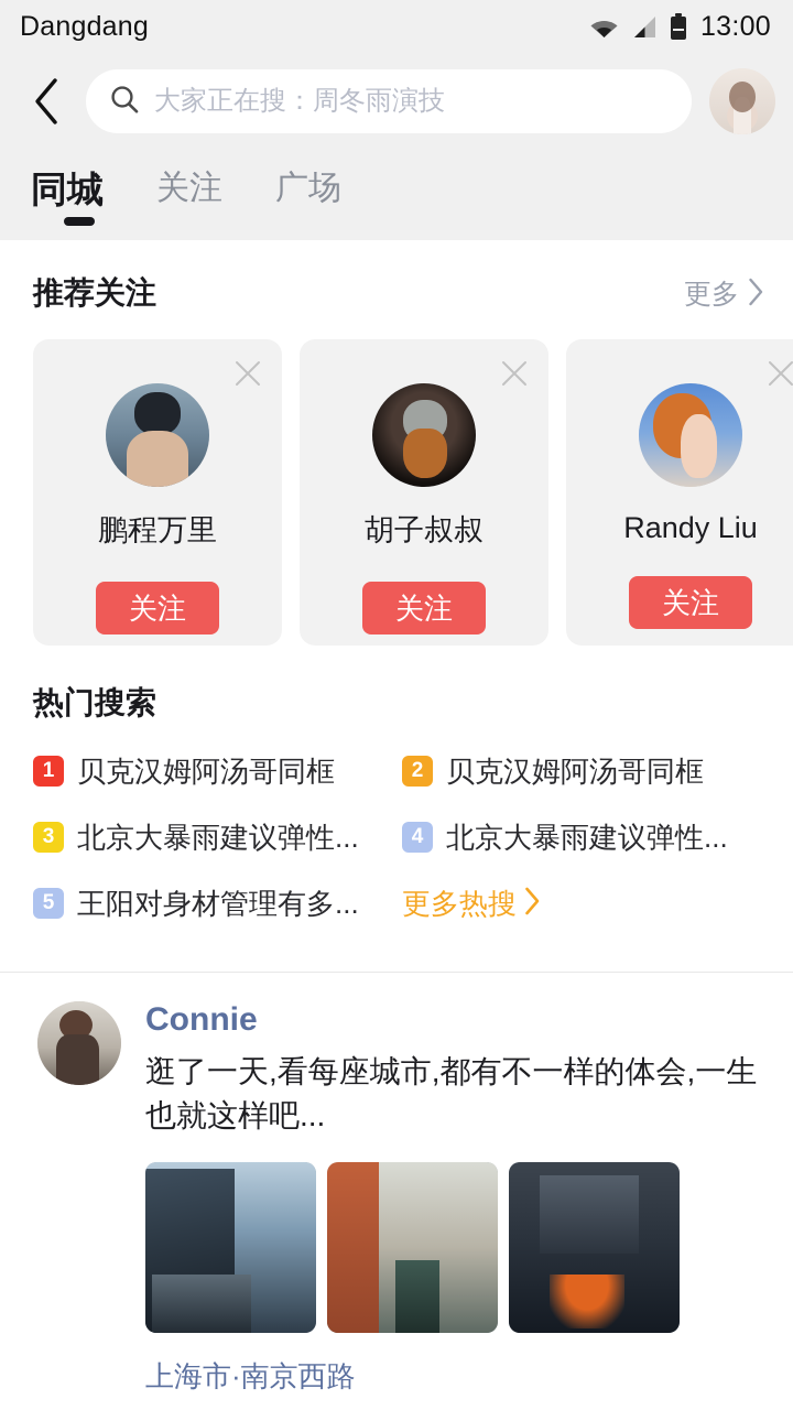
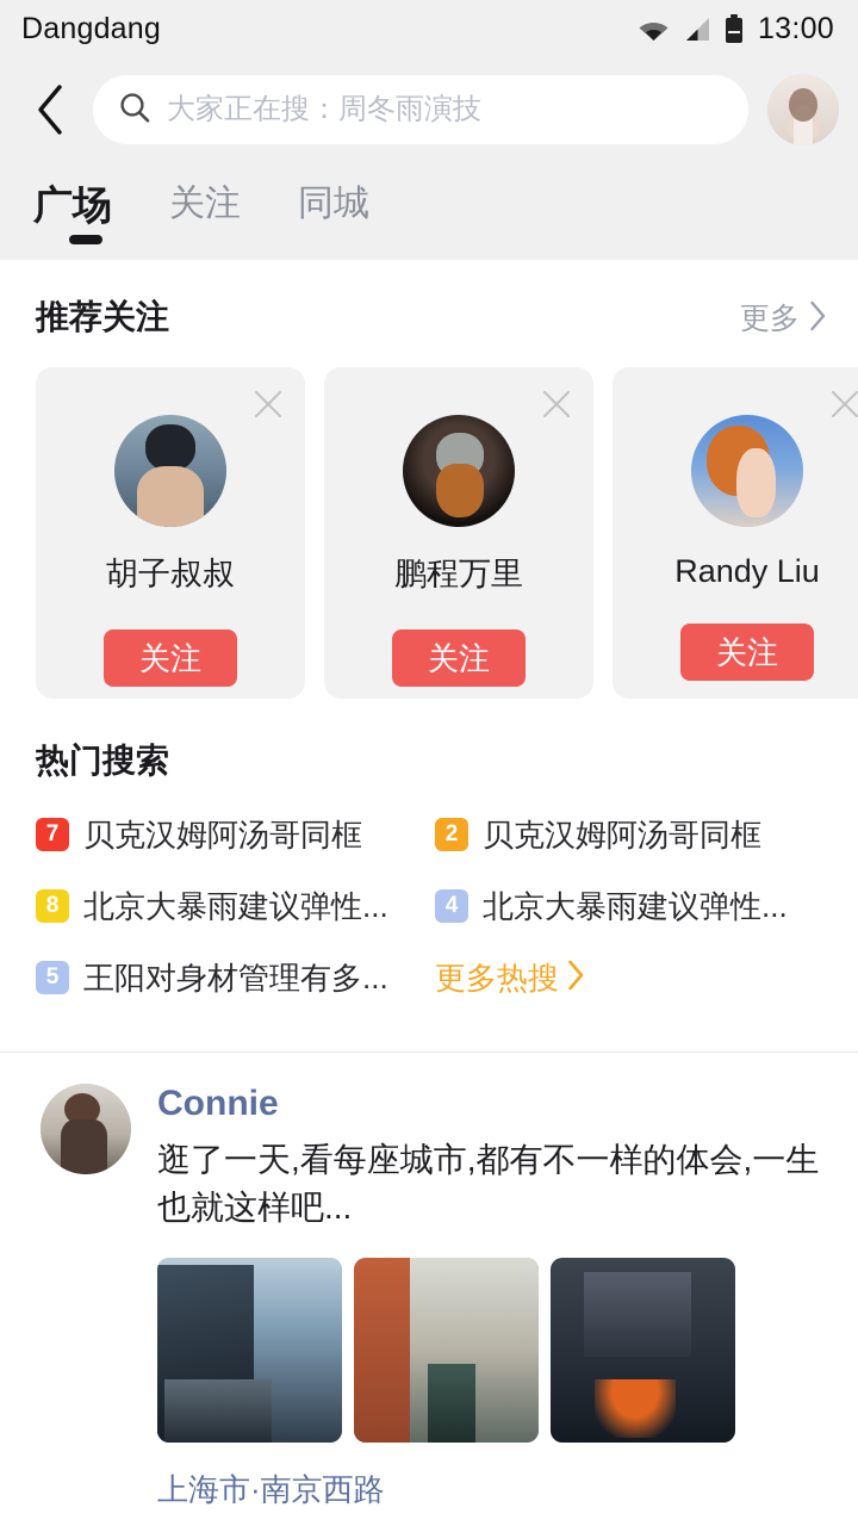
  Dangdang
  13:00
  大家正在搜：周冬雨演技
- 同城
+ 广场
  关注
- 广场
+ 同城
  推荐关注
  更多
- 鹏程万里
+ 胡子叔叔
  关注
- 胡子叔叔
+ 鹏程万里
  关注
  Randy Liu
  关注
  热门搜索
- 1
+ 7
  贝克汉姆阿汤哥同框
  2
  贝克汉姆阿汤哥同框
- 3
+ 8
  北京大暴雨建议弹性...
  4
  北京大暴雨建议弹性...
  5
  王阳对身材管理有多...
  更多热搜
  Connie
  逛了一天,看每座城市,都有不一样的体会,一生也就这样吧...
  上海市·南京西路
